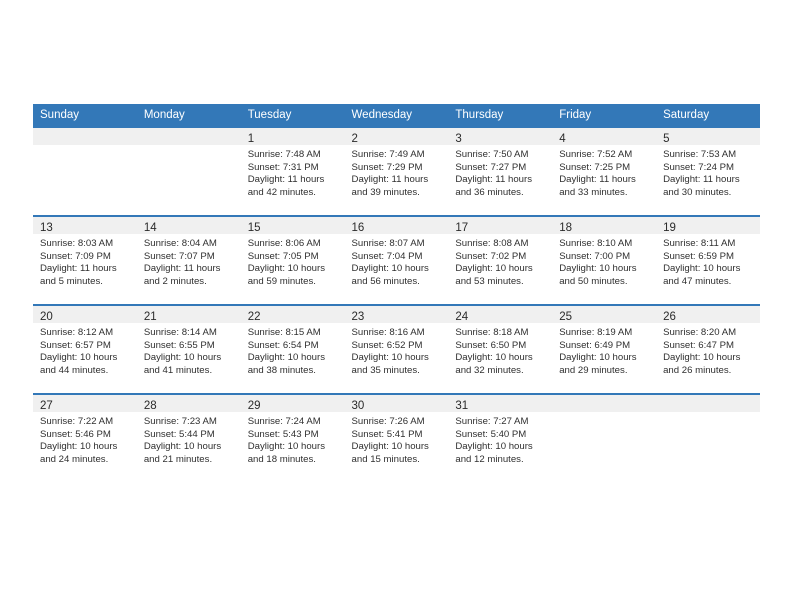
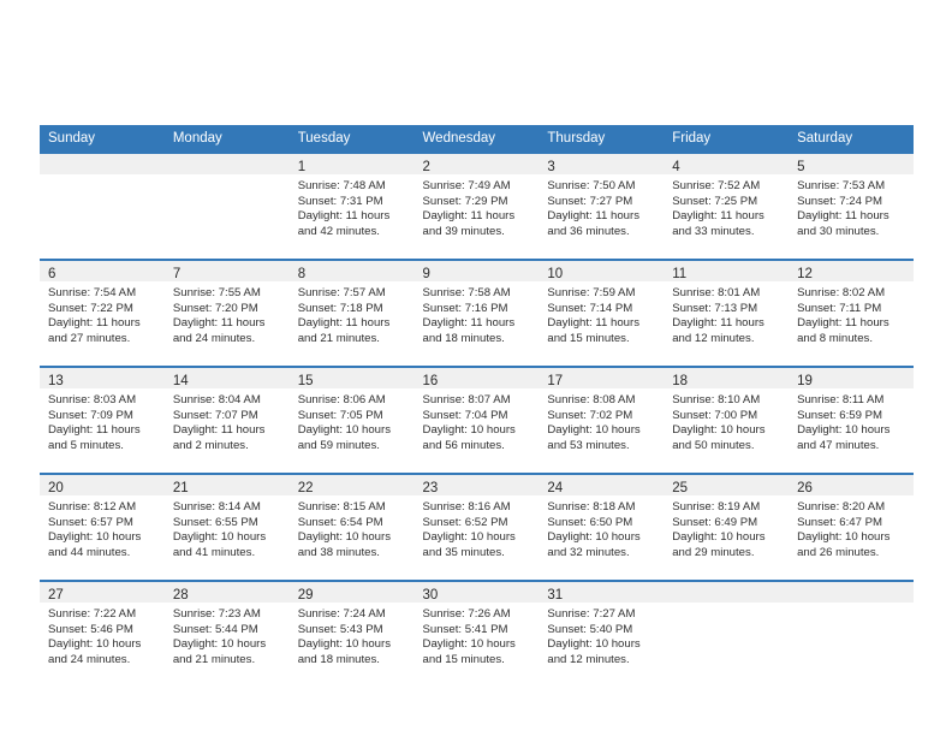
  Sunday	Monday	Tuesday	Wednesday	Thursday	Friday	Saturday
  		1Sunrise: 7:48 AMSunset: 7:31 PMDaylight: 11 hoursand 42 minutes.	2Sunrise: 7:49 AMSunset: 7:29 PMDaylight: 11 hoursand 39 minutes.	3Sunrise: 7:50 AMSunset: 7:27 PMDaylight: 11 hoursand 36 minutes.	4Sunrise: 7:52 AMSunset: 7:25 PMDaylight: 11 hoursand 33 minutes.	5Sunrise: 7:53 AMSunset: 7:24 PMDaylight: 11 hoursand 30 minutes.
+ 6Sunrise: 7:54 AMSunset: 7:22 PMDaylight: 11 hoursand 27 minutes.	7Sunrise: 7:55 AMSunset: 7:20 PMDaylight: 11 hoursand 24 minutes.	8Sunrise: 7:57 AMSunset: 7:18 PMDaylight: 11 hoursand 21 minutes.	9Sunrise: 7:58 AMSunset: 7:16 PMDaylight: 11 hoursand 18 minutes.	10Sunrise: 7:59 AMSunset: 7:14 PMDaylight: 11 hoursand 15 minutes.	11Sunrise: 8:01 AMSunset: 7:13 PMDaylight: 11 hoursand 12 minutes.	12Sunrise: 8:02 AMSunset: 7:11 PMDaylight: 11 hoursand 8 minutes.
  13Sunrise: 8:03 AMSunset: 7:09 PMDaylight: 11 hoursand 5 minutes.	14Sunrise: 8:04 AMSunset: 7:07 PMDaylight: 11 hoursand 2 minutes.	15Sunrise: 8:06 AMSunset: 7:05 PMDaylight: 10 hoursand 59 minutes.	16Sunrise: 8:07 AMSunset: 7:04 PMDaylight: 10 hoursand 56 minutes.	17Sunrise: 8:08 AMSunset: 7:02 PMDaylight: 10 hoursand 53 minutes.	18Sunrise: 8:10 AMSunset: 7:00 PMDaylight: 10 hoursand 50 minutes.	19Sunrise: 8:11 AMSunset: 6:59 PMDaylight: 10 hoursand 47 minutes.
  20Sunrise: 8:12 AMSunset: 6:57 PMDaylight: 10 hoursand 44 minutes.	21Sunrise: 8:14 AMSunset: 6:55 PMDaylight: 10 hoursand 41 minutes.	22Sunrise: 8:15 AMSunset: 6:54 PMDaylight: 10 hoursand 38 minutes.	23Sunrise: 8:16 AMSunset: 6:52 PMDaylight: 10 hoursand 35 minutes.	24Sunrise: 8:18 AMSunset: 6:50 PMDaylight: 10 hoursand 32 minutes.	25Sunrise: 8:19 AMSunset: 6:49 PMDaylight: 10 hoursand 29 minutes.	26Sunrise: 8:20 AMSunset: 6:47 PMDaylight: 10 hoursand 26 minutes.
  27Sunrise: 7:22 AMSunset: 5:46 PMDaylight: 10 hoursand 24 minutes.	28Sunrise: 7:23 AMSunset: 5:44 PMDaylight: 10 hoursand 21 minutes.	29Sunrise: 7:24 AMSunset: 5:43 PMDaylight: 10 hoursand 18 minutes.	30Sunrise: 7:26 AMSunset: 5:41 PMDaylight: 10 hoursand 15 minutes.	31Sunrise: 7:27 AMSunset: 5:40 PMDaylight: 10 hoursand 12 minutes.
